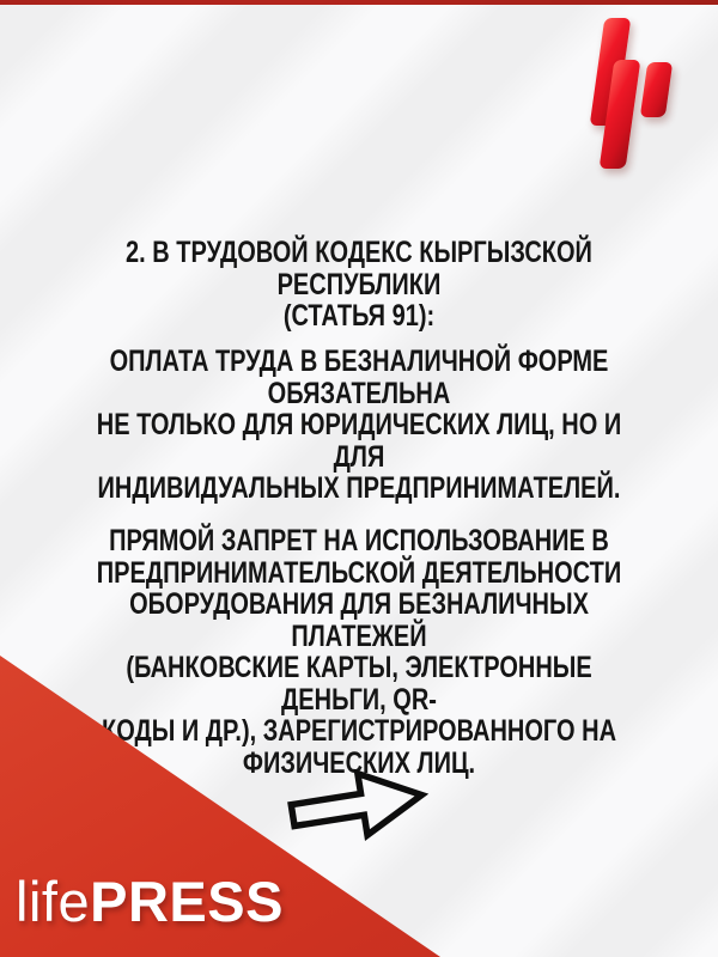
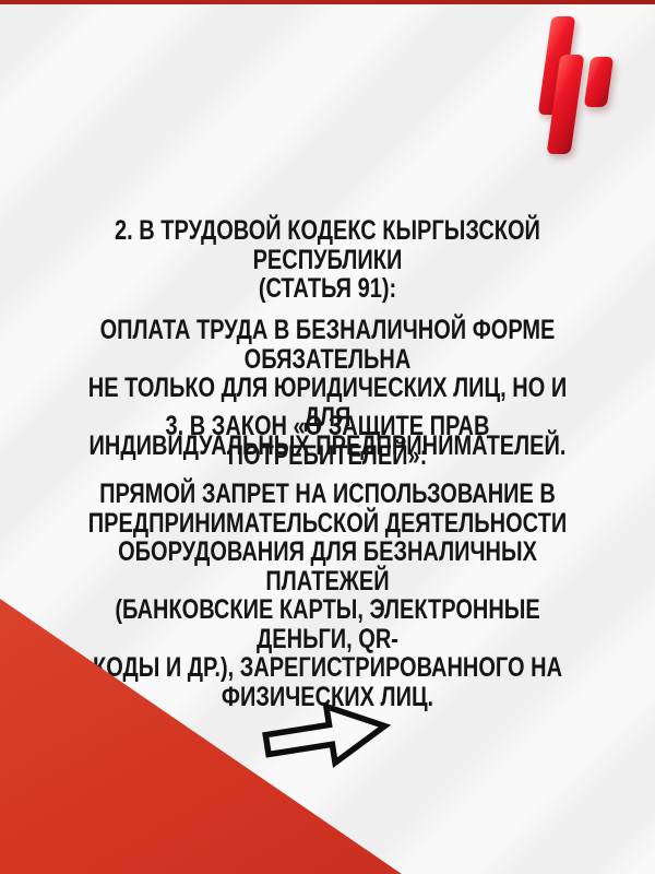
  2. В ТРУДОВОЙ КОДЕКС КЫРГЫЗСКОЙ РЕСПУБЛИКИ
  (СТАТЬЯ 91):
  ОПЛАТА ТРУДА В БЕЗНАЛИЧНОЙ ФОРМЕ ОБЯЗАТЕЛЬНА
  НЕ ТОЛЬКО ДЛЯ ЮРИДИЧЕСКИХ ЛИЦ, НО И ДЛЯ
  ИНДИВИДУАЛЬНЫХ ПРЕДПРИНИМАТЕЛЕЙ.
+ 3. В ЗАКОН «О ЗАЩИТЕ ПРАВ ПОТРЕБИТЕЛЕЙ»:
  ПРЯМОЙ ЗАПРЕТ НА ИСПОЛЬЗОВАНИЕ В
  ПРЕДПРИНИМАТЕЛЬСКОЙ ДЕЯТЕЛЬНОСТИ
  ОБОРУДОВАНИЯ ДЛЯ БЕЗНАЛИЧНЫХ ПЛАТЕЖЕЙ
  (БАНКОВСКИЕ КАРТЫ, ЭЛЕКТРОННЫЕ ДЕНЬГИ, QR-
  ОДЫ И ДР.), ЗАРЕГИСТРИРОВАННОГО НА
  ФИЗИЧЕСКИХ ЛИЦ.
- lifePRESS
